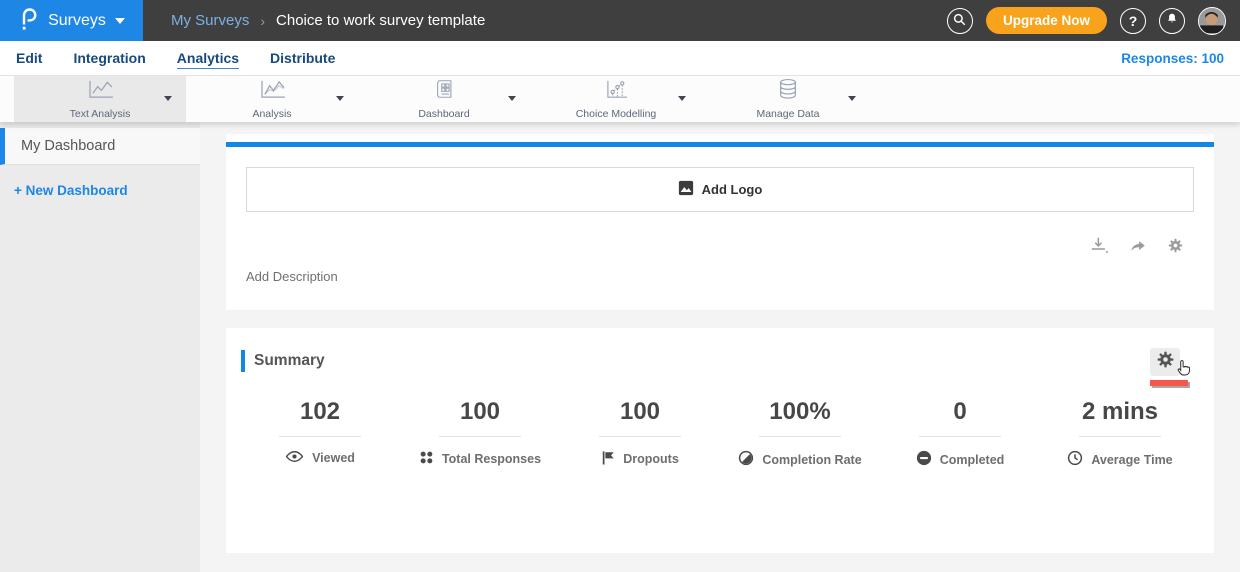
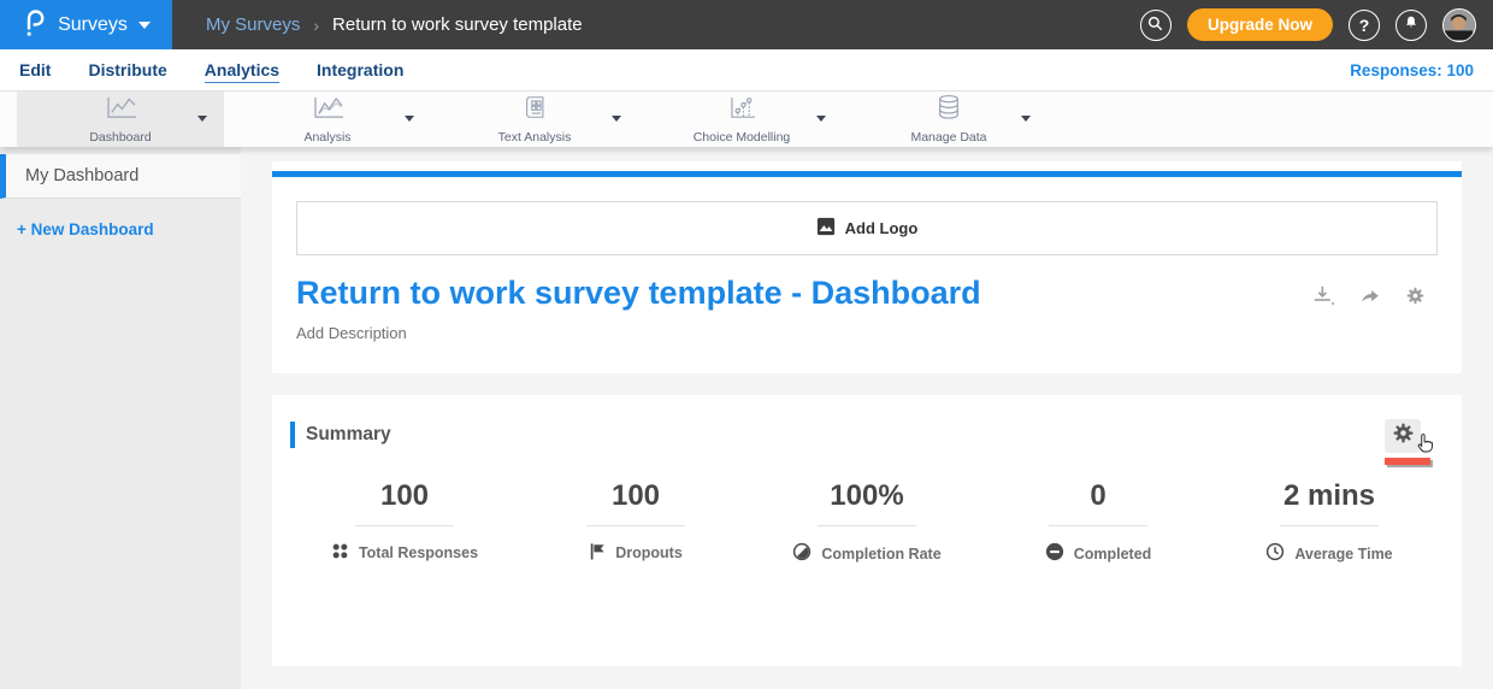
  Surveys
  My Surveys
  ›
- Choice to work survey template
+ Return to work survey template
  Upgrade Now
  ?
  Edit
- Integration
+ Distribute
  Analytics
- Distribute
+ Integration
  Responses: 100
- Text Analysis
+ Dashboard
  Analysis
- Dashboard
+ Text Analysis
  Choice Modelling
  Manage Data
  My Dashboard
  + New Dashboard
  Add Logo
+ Return to work survey template - Dashboard
  Add Description
  Summary
- 102
- Viewed
  100
  Total Responses
  100
  Dropouts
  100%
  Completion Rate
  0
  Completed
  2 mins
  Average Time
